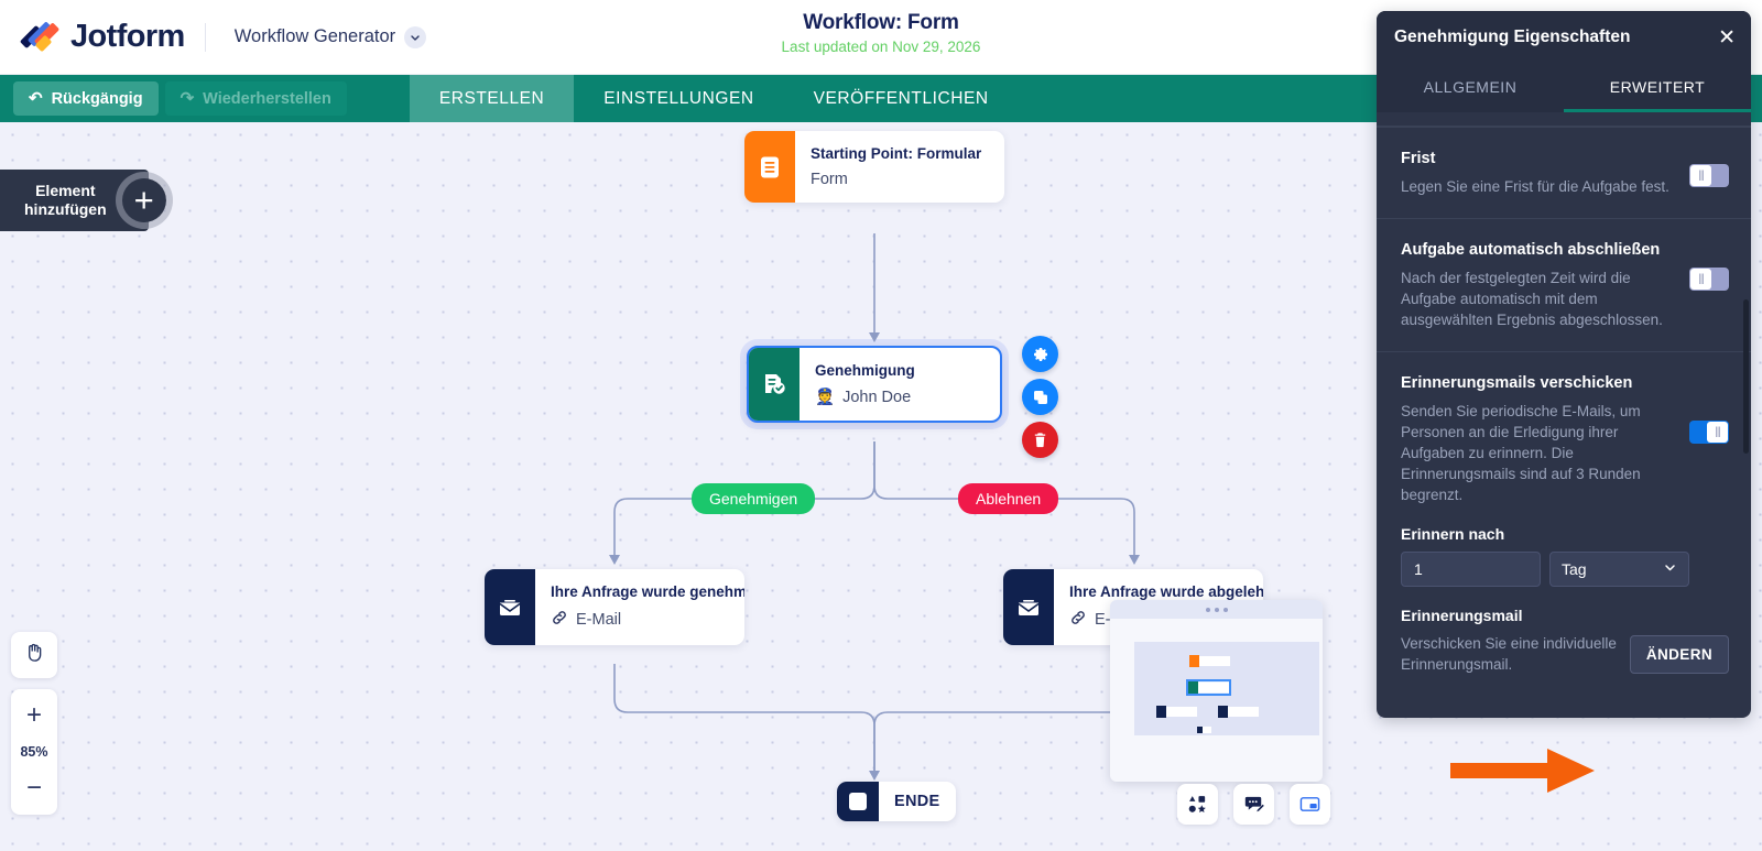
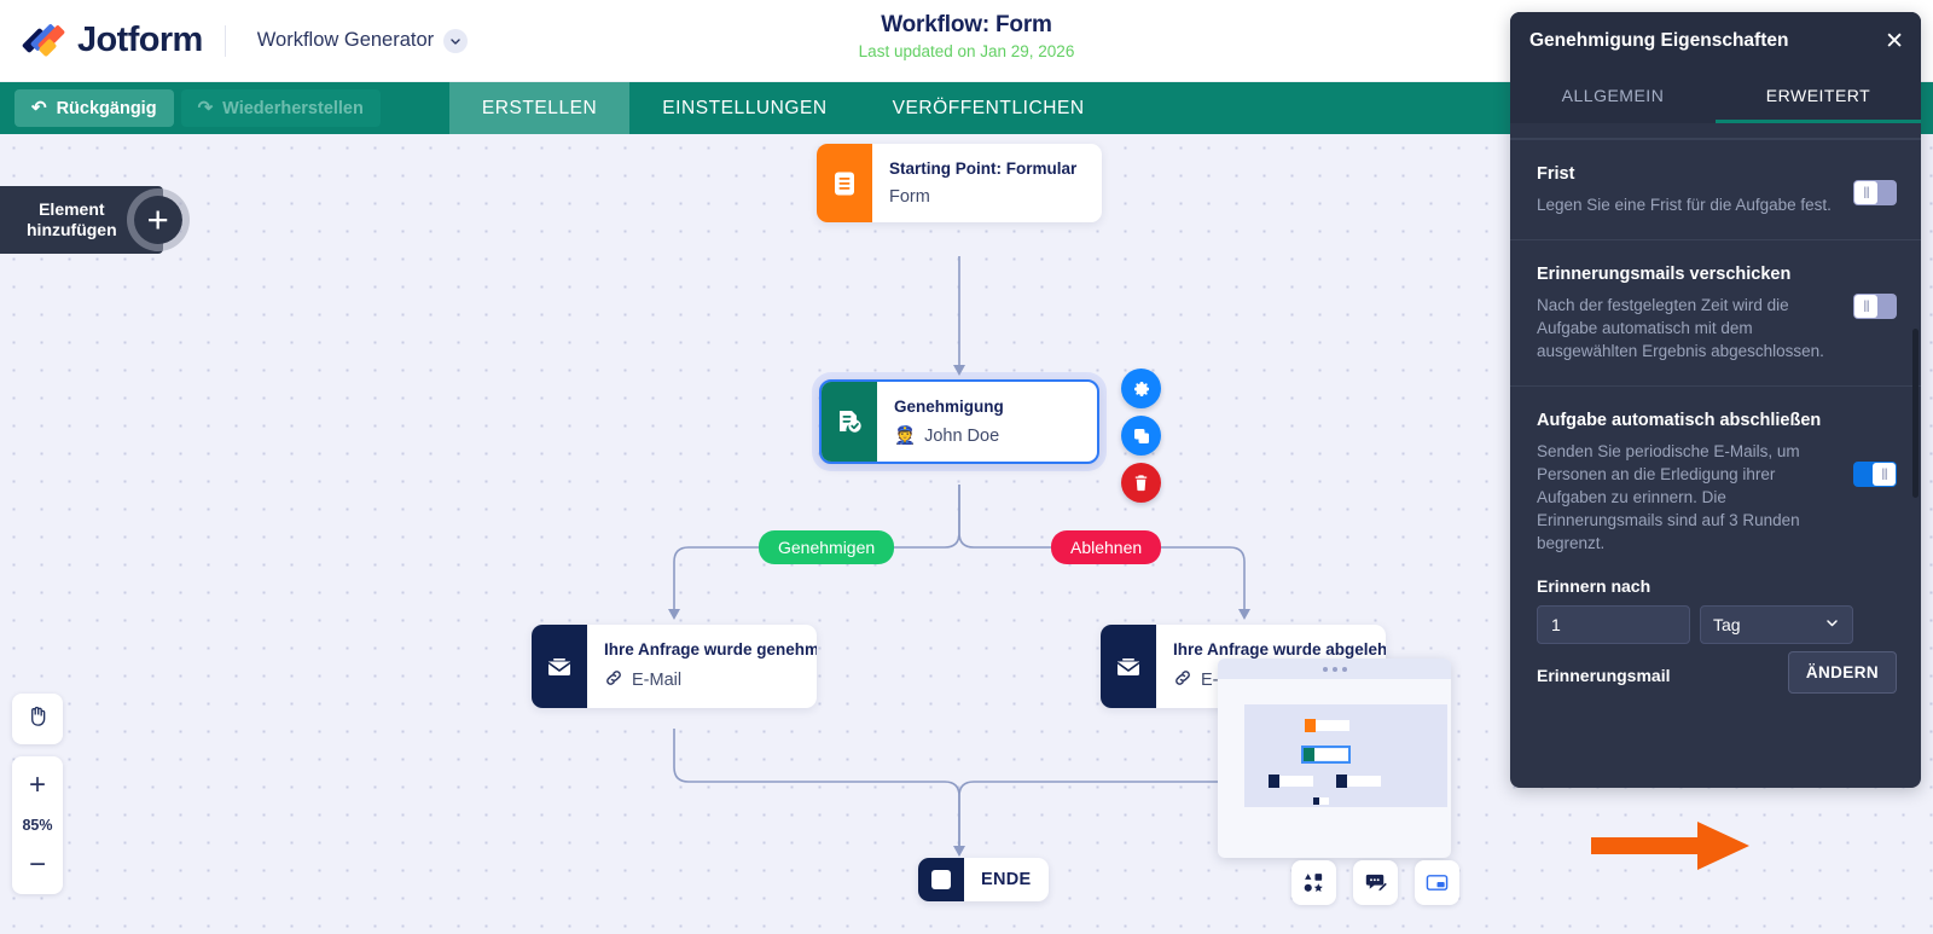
  Jotform
  Workflow Generator
  Workflow: Form
- Last updated on Nov 29, 2026
+ Last updated on Jan 29, 2026
  ↶
  Rückgängig
  ↷
  Wiederherstellen
  ERSTELLEN
  EINSTELLUNGEN
  VERÖFFENTLICHEN
  Element
  hinzufügen
  +
  Starting Point: Formular
  Form
  Genehmigung
  👮
  John Doe
  Genehmigen
  Ablehnen
  Ihre Anfrage wurde genehm
  E-Mail
  Ihre Anfrage wurde abgeleh
  E-
  ENDE
  +
  85%
  −
  Genehmigung Eigenschaften
  ✕
  ALLGEMEIN
  ERWEITERT
  Frist
  Legen Sie eine Frist für die Aufgabe fest.
  |||
- Aufgabe automatisch abschließen
+ Erinnerungsmails verschicken
  Nach der festgelegten Zeit wird die Aufgabe automatisch mit dem ausgewählten Ergebnis abgeschlossen.
  |||
- Erinnerungsmails verschicken
+ Aufgabe automatisch abschließen
  Senden Sie periodische E-Mails, um Personen an die Erledigung ihrer Aufgaben zu erinnern. Die Erinnerungsmails sind auf 3 Runden begrenzt.
  |||
  Erinnern nach
  1
  Tag
  Erinnerungsmail
- Verschicken Sie eine individuelle Erinnerungsmail.
  ÄNDERN
